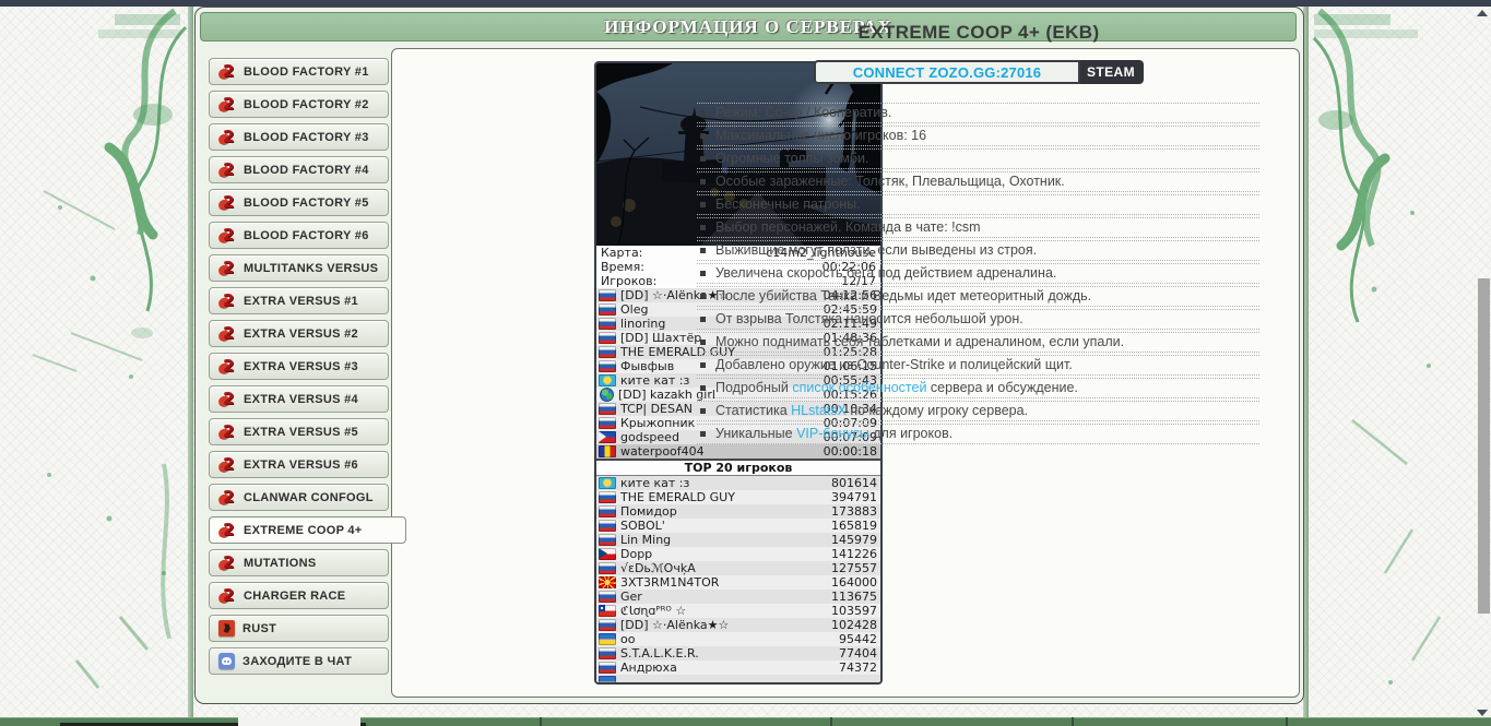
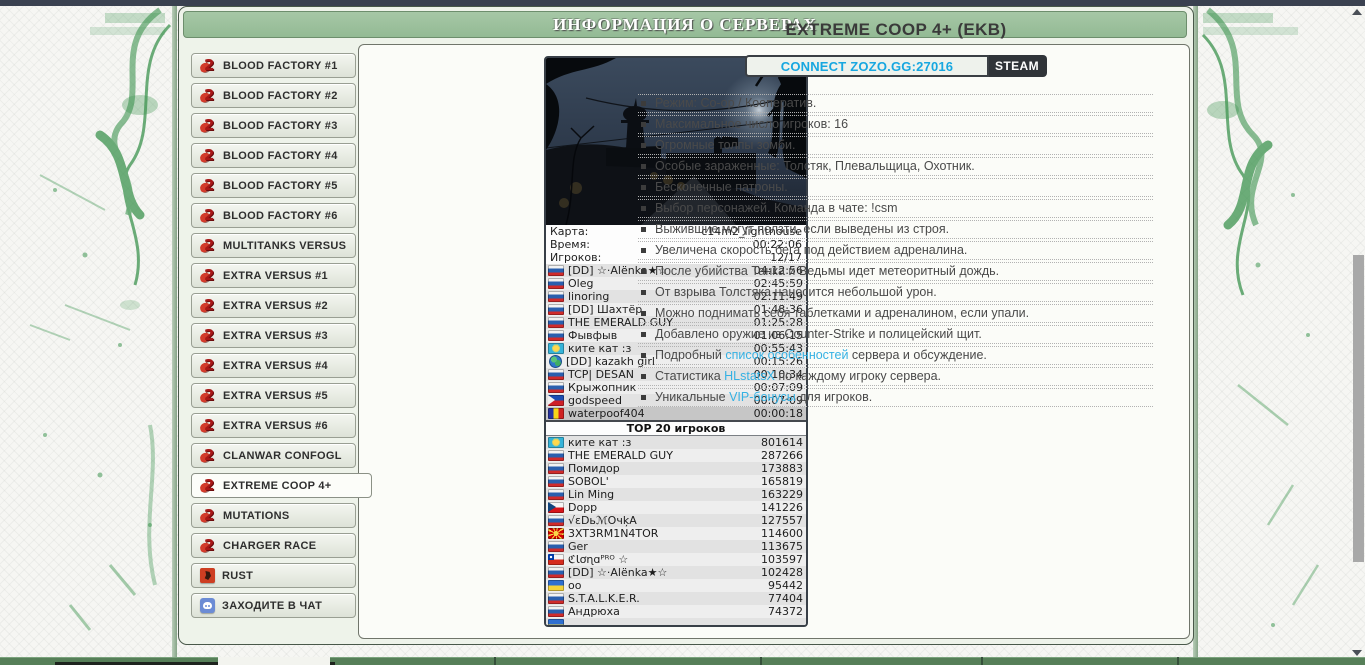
  ИНФОРМАЦИЯ О СЕРВЕРАХ
  BLOOD FACTORY #1
  BLOOD FACTORY #2
  BLOOD FACTORY #3
  BLOOD FACTORY #4
  BLOOD FACTORY #5
  BLOOD FACTORY #6
  MULTITANKS VERSUS
  EXTRA VERSUS #1
  EXTRA VERSUS #2
  EXTRA VERSUS #3
  EXTRA VERSUS #4
  EXTRA VERSUS #5
  EXTRA VERSUS #6
  CLANWAR CONFOGL
  EXTREME COOP 4+
  MUTATIONS
  CHARGER RACE
  RUST
  ЗАХОДИТЕ В ЧАТ
  Карта:
  Время:
  Игроков:
  [DD] ☆·Alën
  Oleg
  linoring
  [DD] Шахтё
  Фывфыв
  ките кат :з
  [DD] kazakh
  TCP| DESAN
  Крыжопник
  godspeed
  waterpoof404
  00:00:18
  TOP 20 игроков
  ките кат :з
  801614
  THE EMERALD GUY
- 394791
+ 287266
  Помидор
  173883
  SOBOL'
  165819
  Lin Ming
- 145979
+ 163229
  Dopp
  141226
  √εDьℳОчķA
  127557
  3XT3RM1N4TOR
- 164000
+ 114600
  Ger
  113675
  ℭƖơɳɑᴾᴿᴼ ☆
  103597
  [DD] ☆·Alënka★☆
  102428
  oo
  95442
  S.T.A.L.K.E.R.
  77404
  Андрюха
  74372
  EXTREME COOP 4+ (EKB)
  CONNECT ZOZO.GG:27016
  STEAM
  Режим: Co-op / Кооператив.
  Максимальное число игроков: 16
  Огромные толпы зомби.
  Особые зараженные: Толстяк, Плевальщица, Охотник.
  Бесконечные патроны.
  Выбор персонажей. Команда в чате: !csm
  Выжившие могут ползти, если выведены из строя.
  Увеличена скорость бега под действием адреналина.
  После убийства Танка и Ведьмы идет метеоритный дождь.
  От взрыва Толстяка наносится небольшой урон.
  Можно поднимать себя таблетками и адреналином, если упали.
  Добавлено оружие из Counter-Strike и полицейский щит.
  Подробный список особенностей сервера и обсуждение.
  Статистика HLstatsX по каждому игроку сервера.
  Уникальные VIP-бонусы для игроков.
